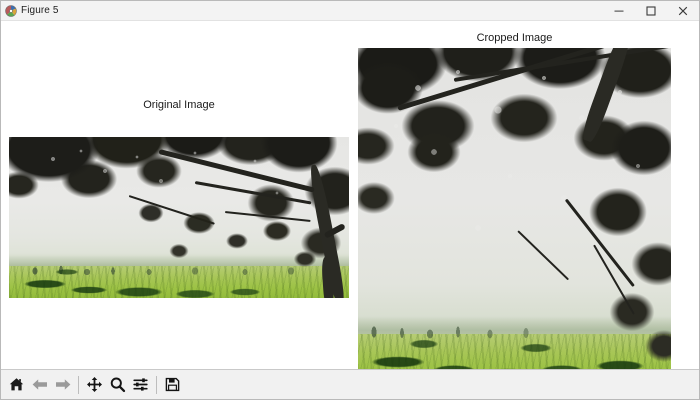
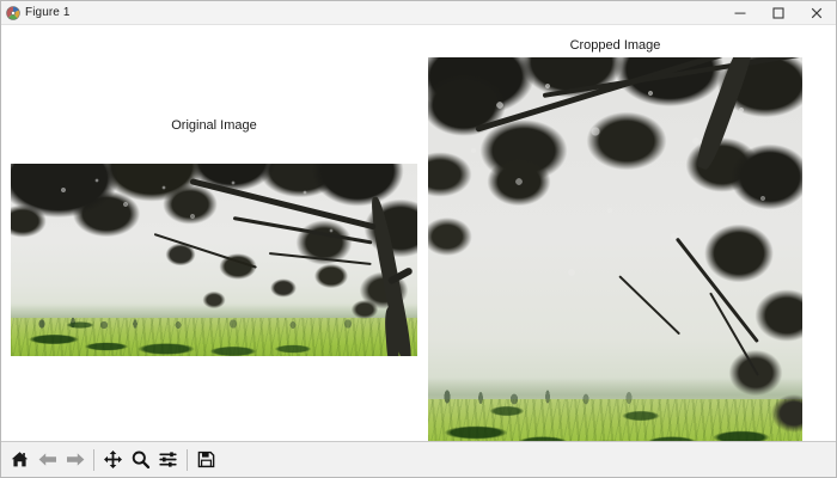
- Figure 5
+ Figure 1
  Original Image
  Cropped Image
